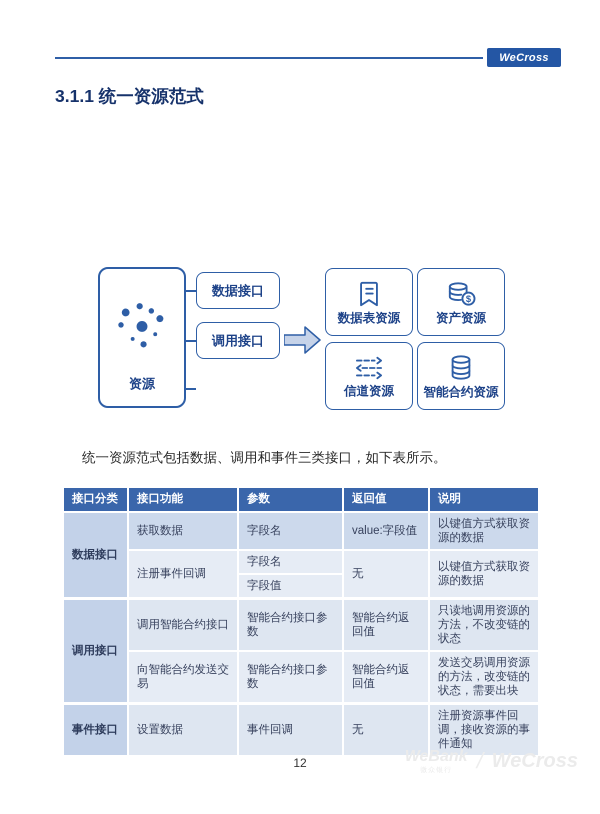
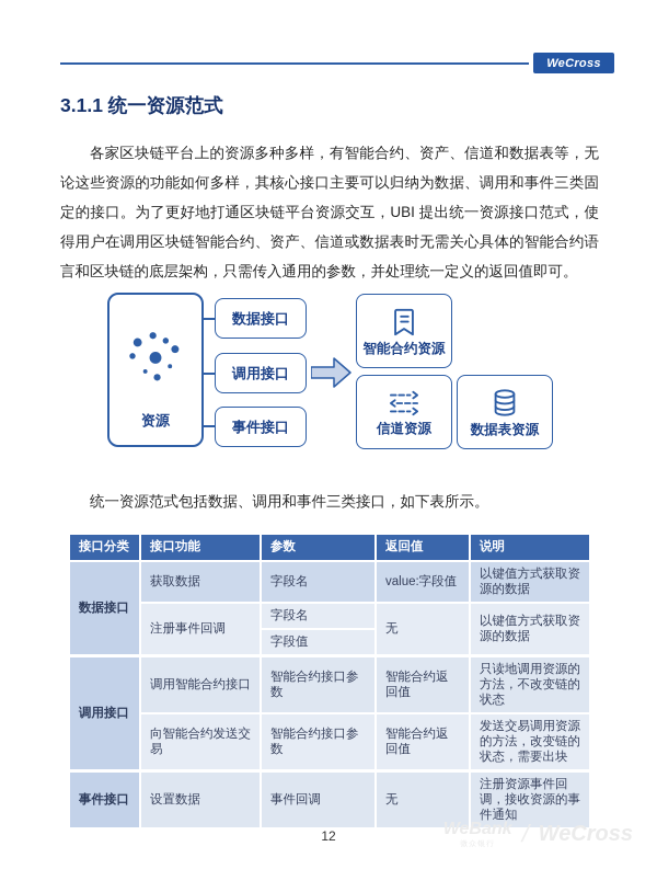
  WeCross
  3.1.1 统一资源范式
+ 各家区块链平台上的资源多种多样，有智能合约、资产、信道和数据表等，无论这些资源的功能如何多样，其核心接口主要可以归纳为数据、调用和事件三类固定的接口。为了更好地打通区块链平台资源交互，UBI 提出统一资源接口范式，使得用户在调用区块链智能合约、资产、信道或数据表时无需关心具体的智能合约语言和区块链的底层架构，只需传入通用的参数，并处理统一定义的返回值即可。
  统一资源范式包括数据、调用和事件三类接口，如下表所示。
  资源
  数据接口
  调用接口
+ 事件接口
- 数据表资源
+ 智能合约资源
- $
- 资产资源
  信道资源
- 智能合约资源
+ 数据表资源
  接口分类	接口功能	参数	返回值	说明
  数据接口	获取数据	字段名	value:字段值	以键值方式获取资源的数据
  注册事件回调	字段名	无	以键值方式获取资源的数据
  字段值
  调用接口	调用智能合约接口	智能合约接口参数	智能合约返回值	只读地调用资源的方法，不改变链的状态
  向智能合约发送交易	智能合约接口参数	智能合约返回值	发送交易调用资源的方法，改变链的状态，需要出块
  事件接口	设置数据	事件回调	无	注册资源事件回调，接收资源的事件通知
  12
  WeBank
  WeCross
